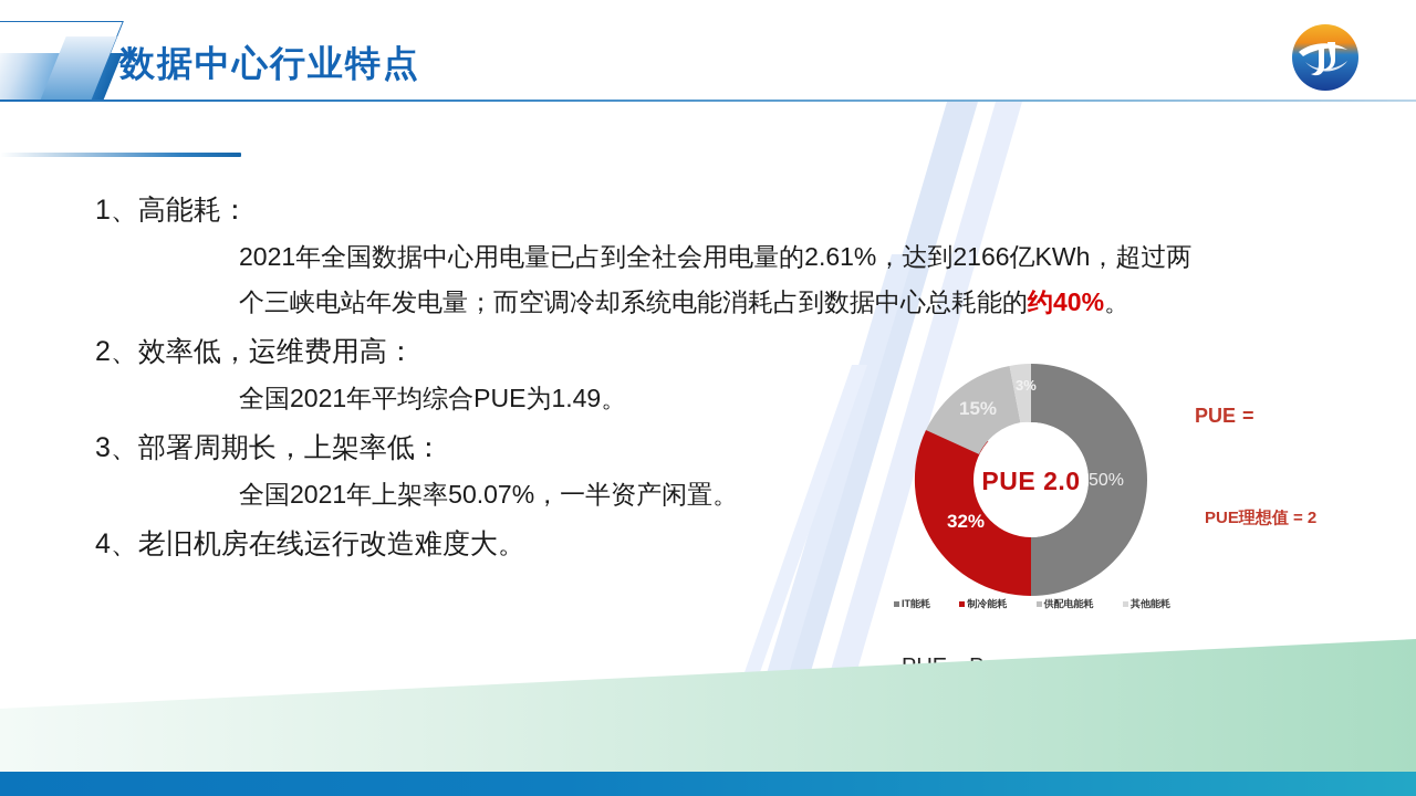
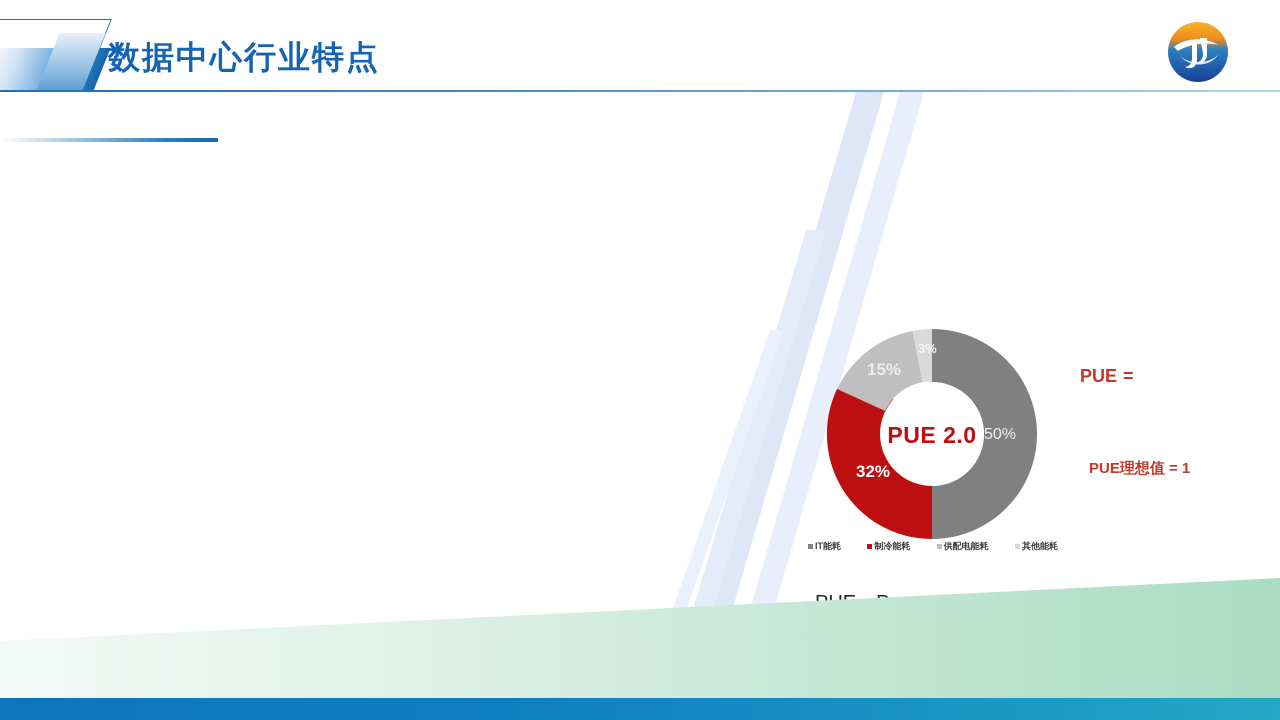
  数据中心行业特点
- 1、高能耗：
- 2021年全国数据中心用电量已占到全社会用电量的2.61%，达到2166亿KWh，超过两个三峡电站年发电量；而空调冷却系统电能消耗占到数据中心总耗能的约40%。
- 2、效率低，运维费用高：
- 全国2021年平均综合PUE为1.49。
- 3、部署周期长，上架率低：
- 全国2021年上架率50.07%，一半资产闲置。
- 4、老旧机房在线运行改造难度大。
  PUE 2.0
  50%
  32%
  15%
  3%
  IT能耗
  制冷能耗
  供配电能耗
  其他能耗
  PUE
  =
- PUE理想值 = 2
+ PUE理想值 = 1
